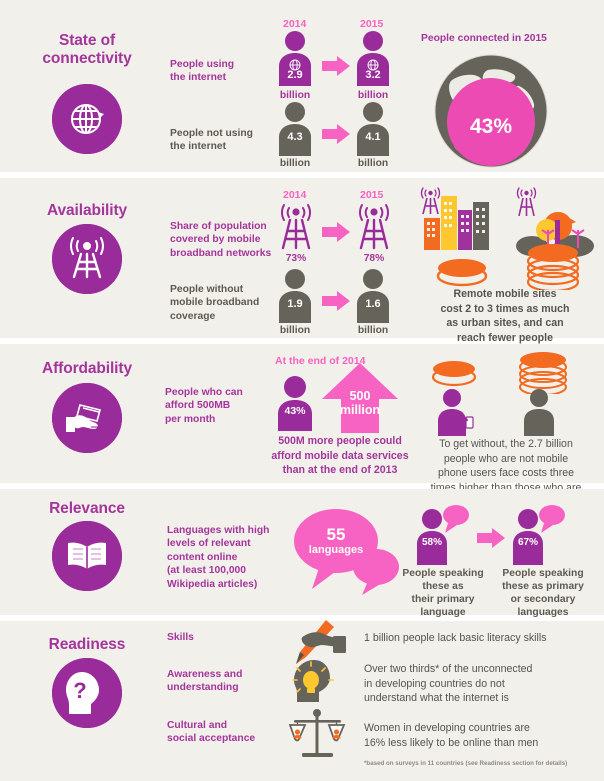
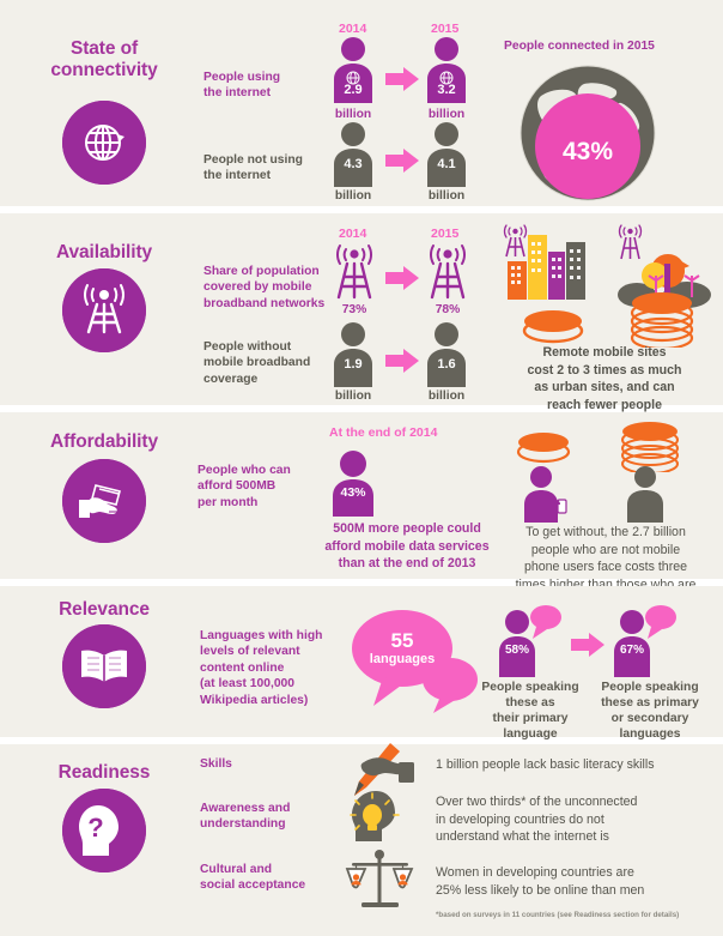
  State of
  connectivity
  2014
  2015
  People using
  the internet
  2.9
  billion
  3.2
  billion
  People not using
  the internet
  4.3
  billion
  4.1
  billion
  People connected in 2015
  43%
  Availability
  2014
  2015
  Share of population
  covered by mobile
  broadband networks
  73%
  78%
  People without
  mobile broadband
  coverage
  1.9
  billion
  1.6
  billion
  Remote mobile sites
  cost 2 to 3 times as much
  as urban sites, and can
  reach fewer people
  Affordability
  People who can
  afford 500MB
  per month
  At the end of 2014
  43%
- 500
- million
  500M more people could
  afford mobile data services
  than at the end of 2013
  To get without, the 2.7 billion
  people who are not mobile
  phone users face costs three
  times higher than those who are
  Relevance
  Languages with high
  levels of relevant
  content online
  (at least 100,000
  Wikipedia articles)
  55
  languages
  58%
  People speaking
  these as
  their primary
  language
  67%
  People speaking
  these as primary
  or secondary
  languages
  Readiness
  ?
  Skills
  1 billion people lack basic literacy skills
  Awareness and
  understanding
  Over two thirds* of the unconnected
  in developing countries do not
  understand what the internet is
  Cultural and
  social acceptance
  Women in developing countries are
- 16% less likely to be online than men
+ 25% less likely to be online than men
